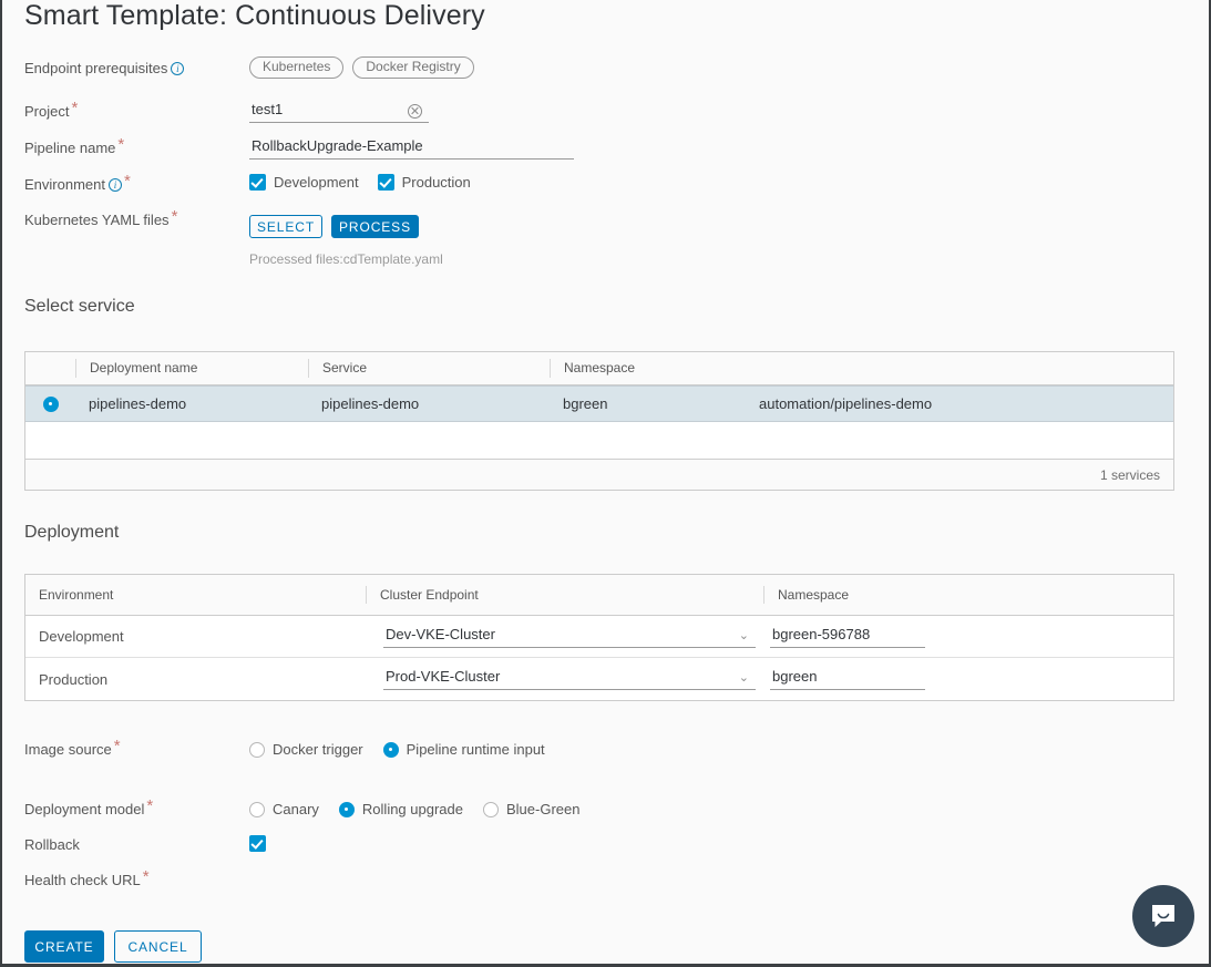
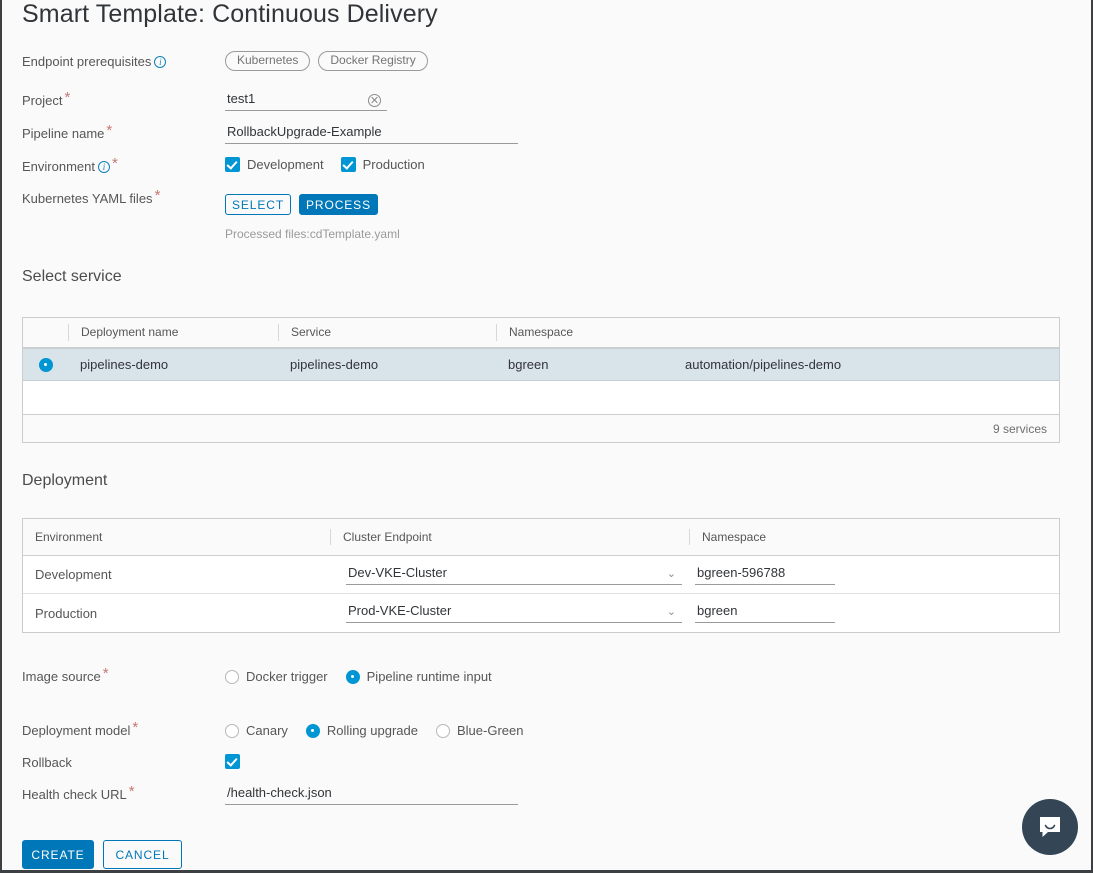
  Smart Template: Continuous Delivery
  Endpoint prerequisites i
  Kubernetes
  Docker Registry
  Project *
  test1
  ✕
  Pipeline name *
  RollbackUpgrade-Example
  Environment i *
  Development
  Production
  Kubernetes YAML files *
  SELECT
  PROCESS
  Processed files:cdTemplate.yaml
  Select service
  Deployment name
  Service
  Namespace
  pipelines-demo
  pipelines-demo
  bgreen
  automation/pipelines-demo
- 1 services
+ 9 services
  Deployment
  Environment
  Cluster Endpoint
  Namespace
  Development
  Dev-VKE-Cluster
  ⌄
  bgreen-596788
  Production
  Prod-VKE-Cluster
  ⌄
  bgreen
  Image source *
  Docker trigger
  Pipeline runtime input
  Deployment model *
  Canary
  Rolling upgrade
  Blue-Green
  Rollback
  Health check URL *
+ /health-check.json
  CREATE
  CANCEL
